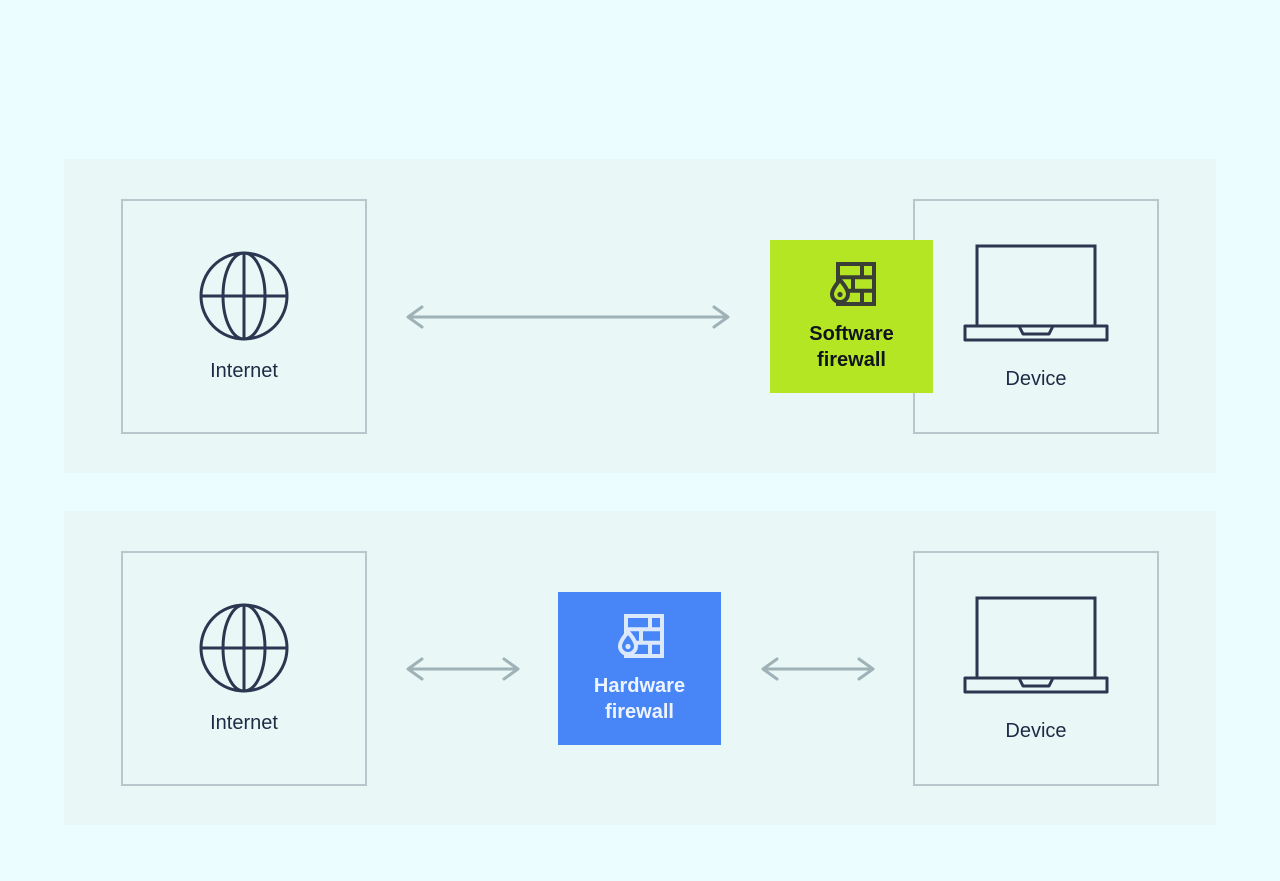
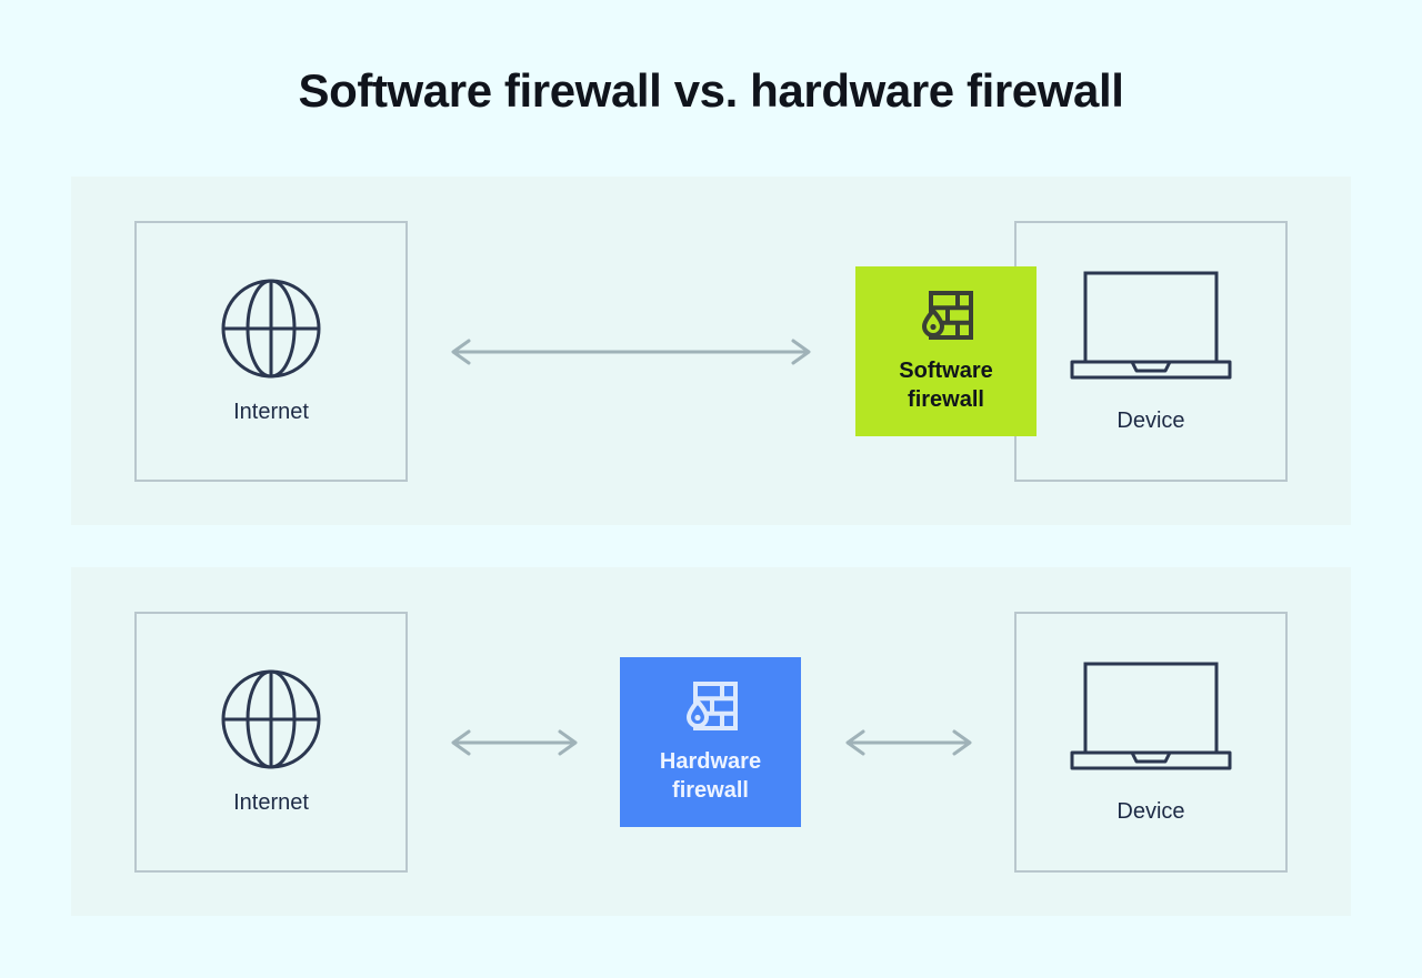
+ Software firewall vs. hardware firewall
  Internet
  Device
  Software
  firewall
  Internet
  Device
  Hardware
  firewall
